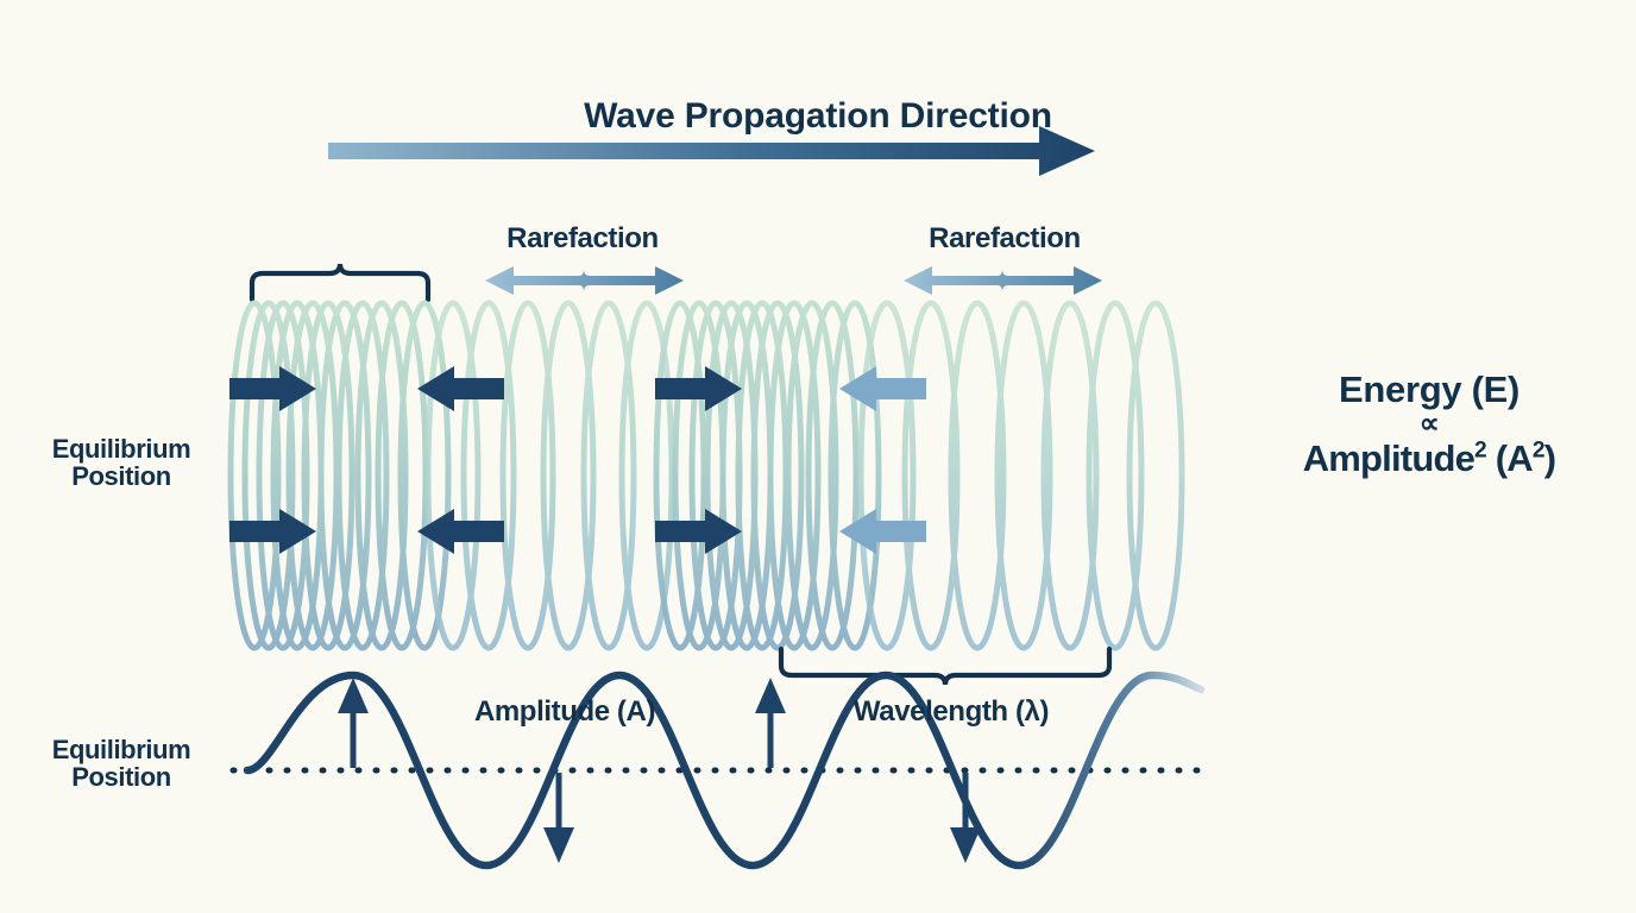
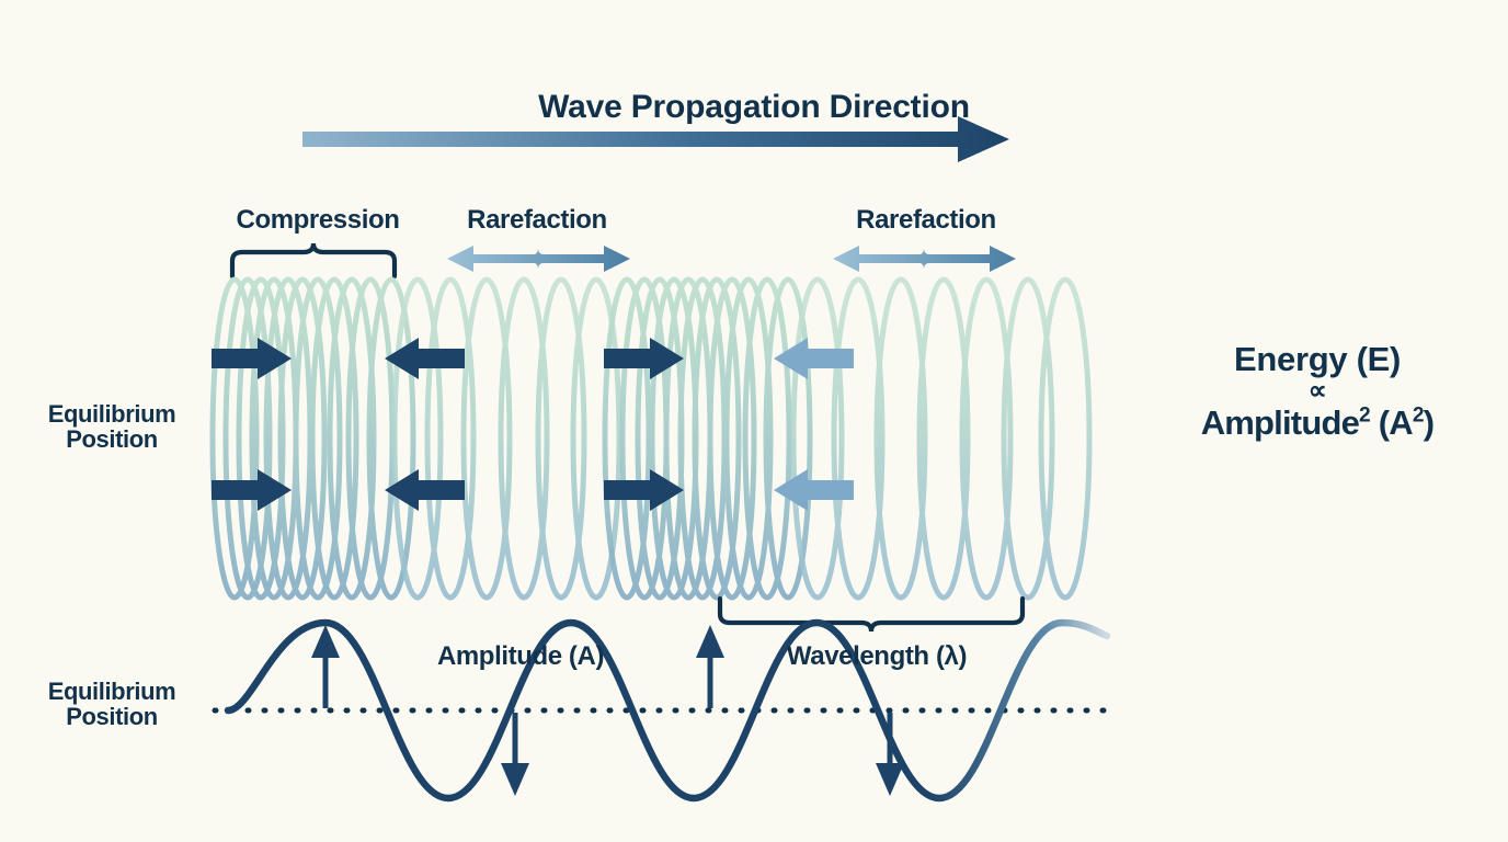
  Wave Propagation Direction
+ Compression
  Rarefaction
  Rarefaction
  Equilibrium
  Position
  Equilibrium
  Position
  Amplitude (A)
  Wavelength (λ)
  Energy (E)
  ∝
  Amplitude2 (A2)
